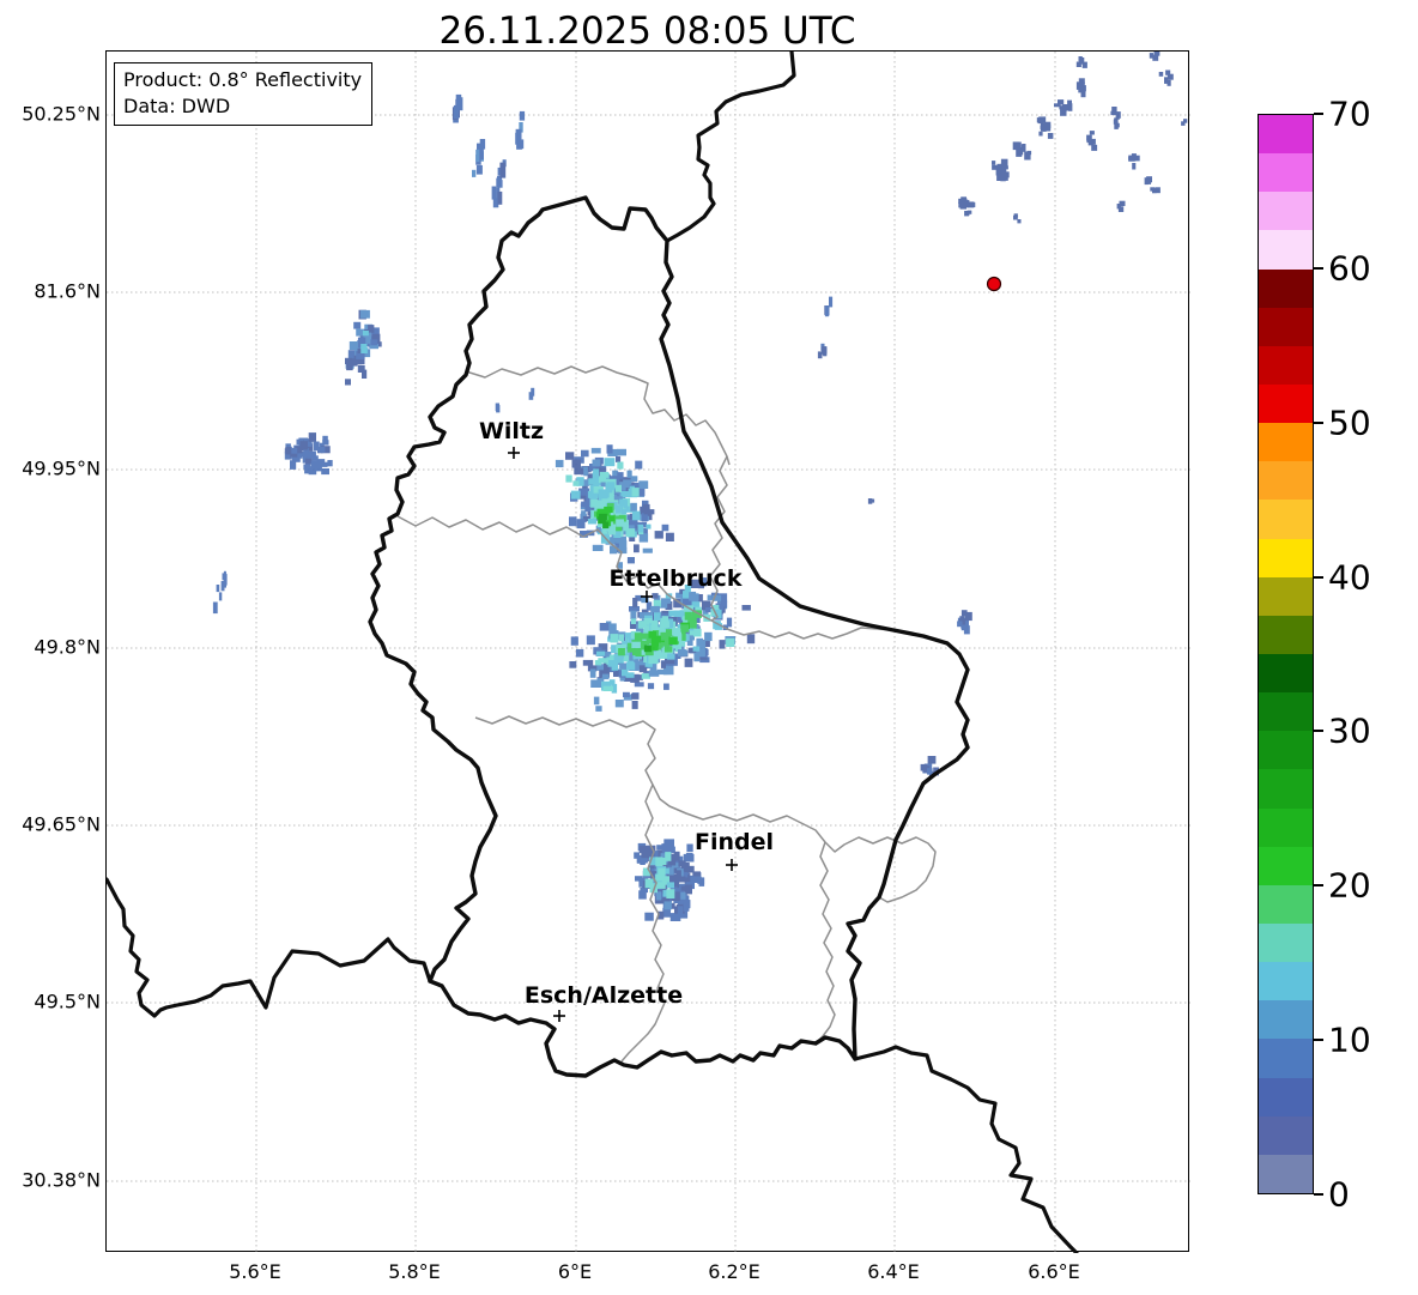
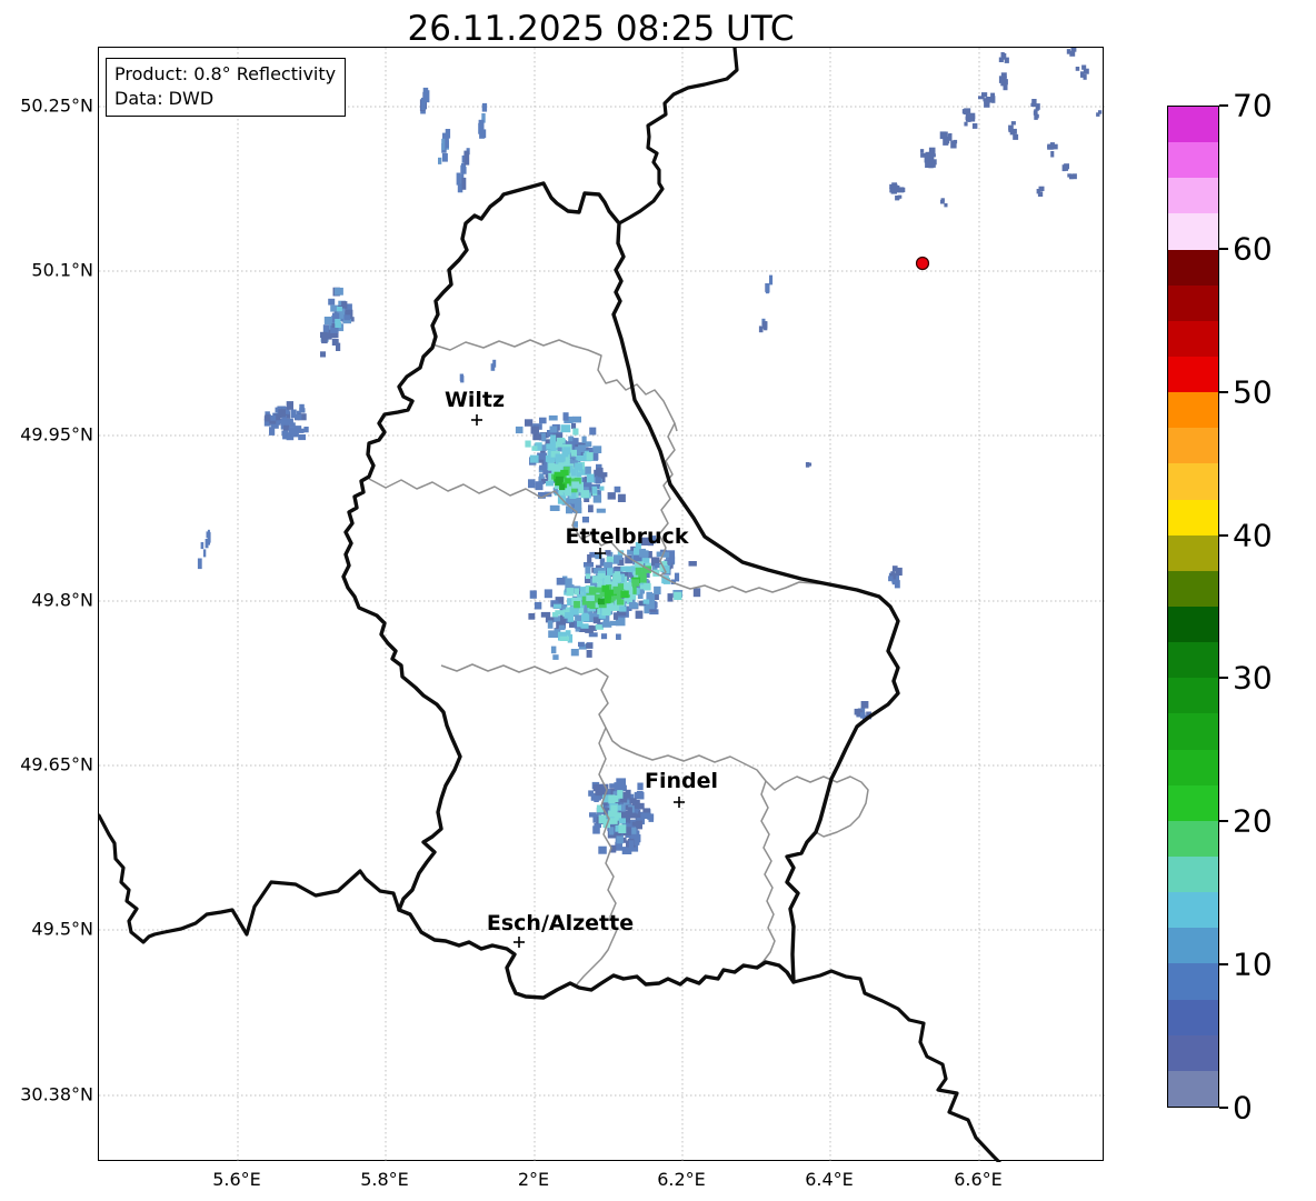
- 26.11.2025 08:05 UTC
+ 26.11.2025 08:25 UTC
  Wiltz
  Ettelbruck
  Findel
  Esch/Alzette
  Product: 0.8° Reflectivity
  Data: DWD
  50.25°N
- 81.6°N
+ 50.1°N
  49.95°N
  49.8°N
  49.65°N
  49.5°N
  30.38°N
  5.6°E
  5.8°E
- 6°E
+ 2°E
  6.2°E
  6.4°E
  6.6°E
  0
  10
  20
  30
  40
  50
  60
  70
